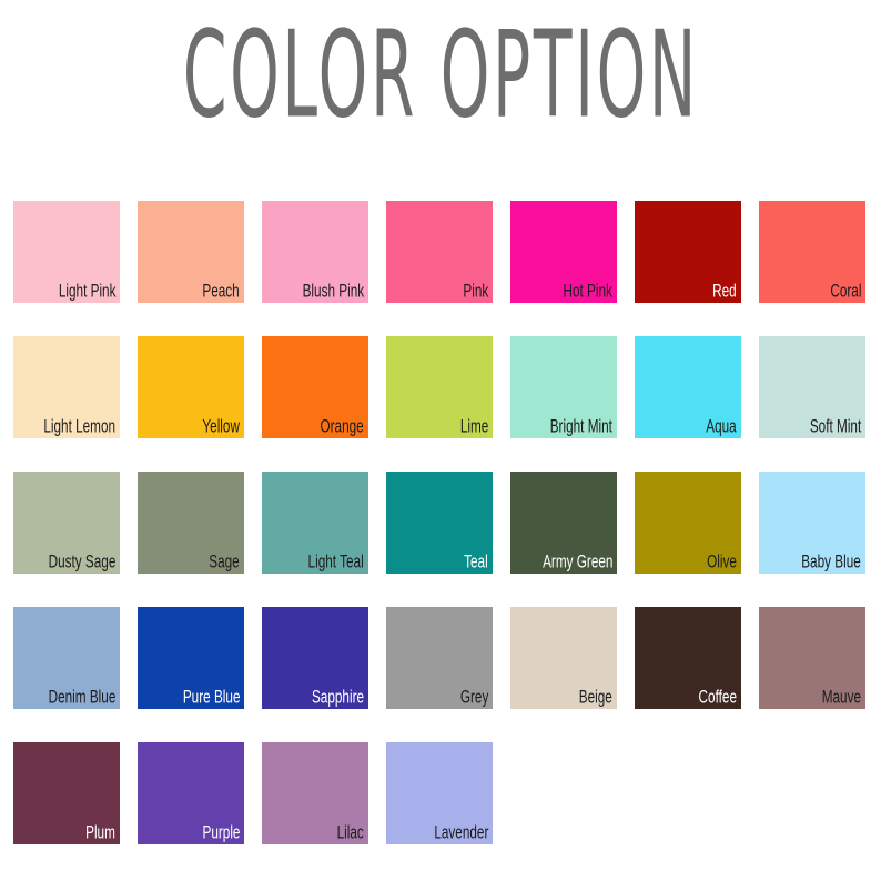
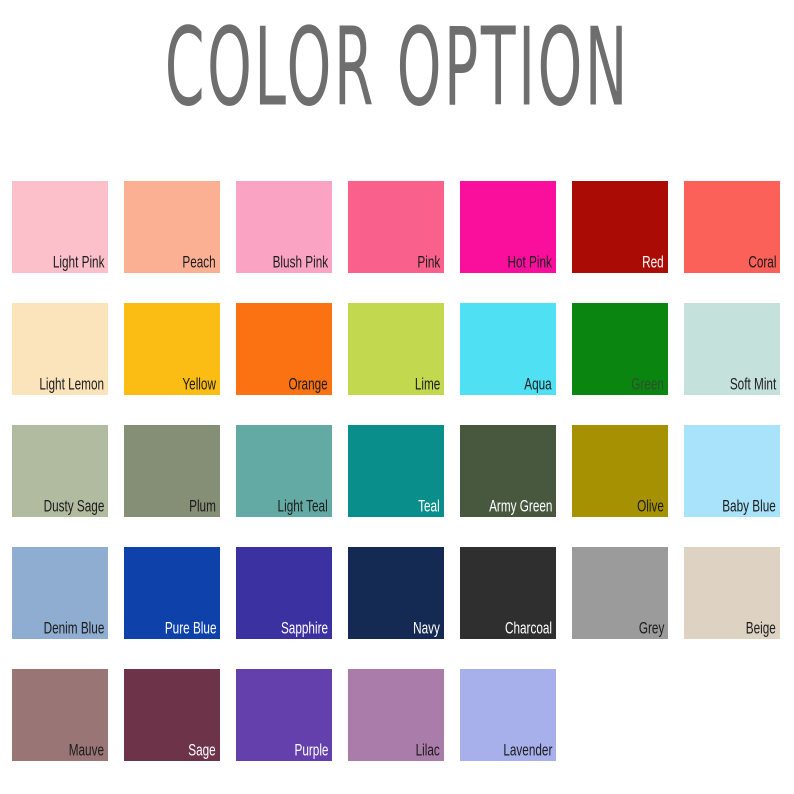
  COLOR OPTION
  Light Pink
  Peach
  Blush Pink
  Pink
  Hot Pink
  Red
  Coral
  Light Lemon
  Yellow
  Orange
  Lime
- Bright Mint
  Aqua
+ Green
  Soft Mint
  Dusty Sage
- Sage
+ Plum
  Light Teal
  Teal
  Army Green
  Olive
  Baby Blue
  Denim Blue
  Pure Blue
  Sapphire
+ Navy
+ Charcoal
  Grey
  Beige
- Coffee
  Mauve
- Plum
+ Sage
  Purple
  Lilac
  Lavender
